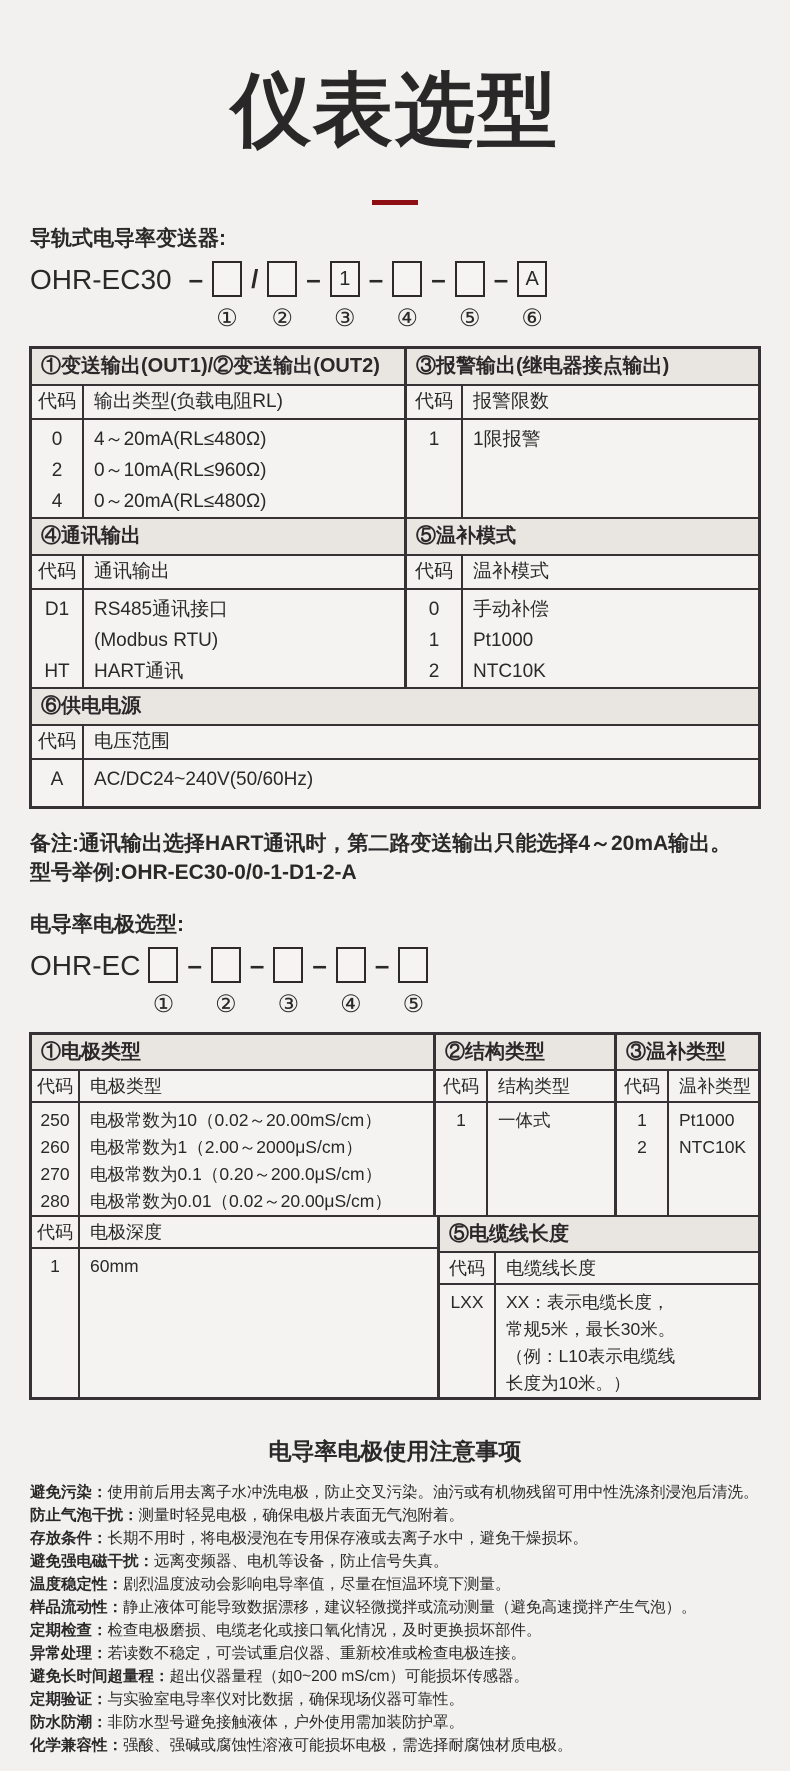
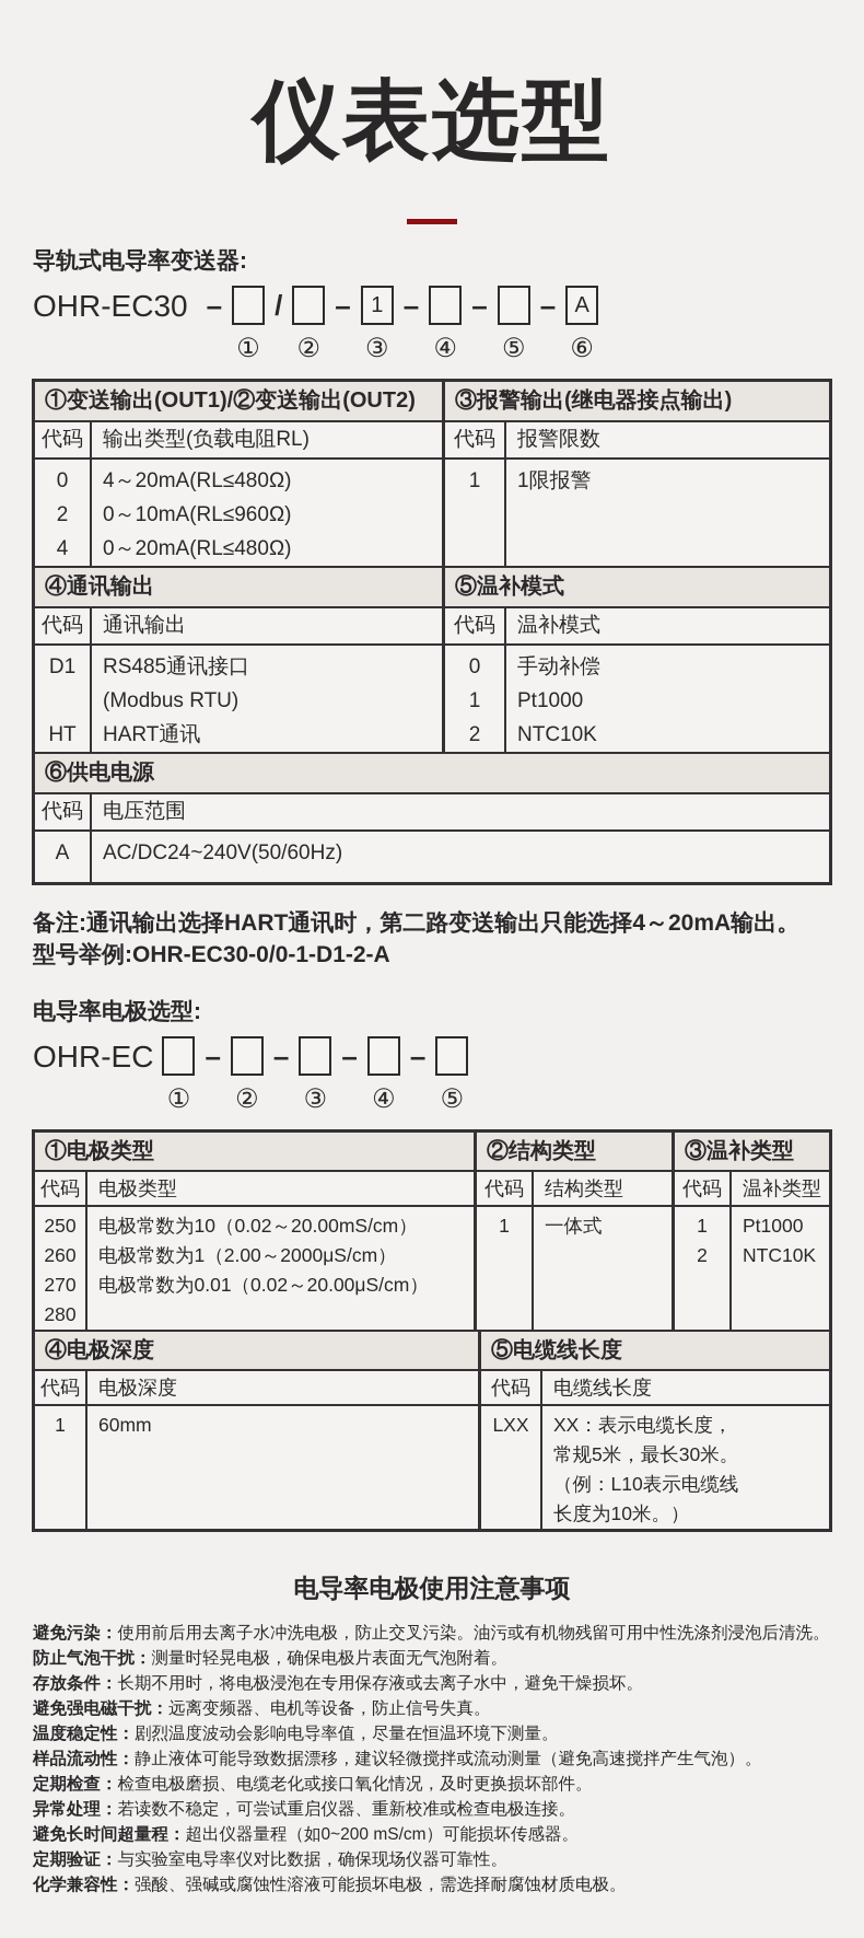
  仪表选型
  导轨式电导率变送器:
  OHR-EC30
  –
  ①
  /
  ②
  –
  1
  ③
  –
  ④
  –
  ⑤
  –
  A
  ⑥
  ①变送输出(OUT1)/②变送输出(OUT2)
  代码
  输出类型(负载电阻RL)
  0
  2
  4
  4～20mA(RL≤480Ω)
  0～10mA(RL≤960Ω)
  0～20mA(RL≤480Ω)
  ③报警输出(继电器接点输出)
  代码
  报警限数
  1
  1限报警
  ④通讯输出
  代码
  通讯输出
  D1
  HT
  RS485通讯接口
  (Modbus RTU)
  HART通讯
  ⑤温补模式
  代码
  温补模式
  0
  1
  2
  手动补偿
  Pt1000
  NTC10K
  ⑥供电电源
  代码
  电压范围
  A
  AC/DC24~240V(50/60Hz)
  备注:通讯输出选择HART通讯时，第二路变送输出只能选择4～20mA输出。
  型号举例:OHR-EC30-0/0-1-D1-2-A
  电导率电极选型:
  OHR-EC
  ①
  –
  ②
  –
  ③
  –
  ④
  –
  ⑤
  ①电极类型
  代码
  电极类型
  250
  260
  270
  280
  电极常数为10（0.02～20.00mS/cm）
  电极常数为1（2.00～2000μS/cm）
- 电极常数为0.1（0.20～200.0μS/cm）
  电极常数为0.01（0.02～20.00μS/cm）
  ②结构类型
  代码
  结构类型
  1
  一体式
  ③温补类型
  代码
  温补类型
  1
  2
  Pt1000
  NTC10K
+ ④电极深度
  代码
  电极深度
  1
  60mm
  ⑤电缆线长度
  代码
  电缆线长度
  LXX
  XX：表示电缆长度，
  常规5米，最长30米。
  （例：L10表示电缆线
  长度为10米。）
  电导率电极使用注意事项
  避免污染：使用前后用去离子水冲洗电极，防止交叉污染。油污或有机物残留可用中性洗涤剂浸泡后清洗。
  防止气泡干扰：测量时轻晃电极，确保电极片表面无气泡附着。
  存放条件：长期不用时，将电极浸泡在专用保存液或去离子水中，避免干燥损坏。
  避免强电磁干扰：远离变频器、电机等设备，防止信号失真。
  温度稳定性：剧烈温度波动会影响电导率值，尽量在恒温环境下测量。
  样品流动性：静止液体可能导致数据漂移，建议轻微搅拌或流动测量（避免高速搅拌产生气泡）。
  定期检查：检查电极磨损、电缆老化或接口氧化情况，及时更换损坏部件。
  异常处理：若读数不稳定，可尝试重启仪器、重新校准或检查电极连接。
  避免长时间超量程：超出仪器量程（如0~200 mS/cm）可能损坏传感器。
  定期验证：与实验室电导率仪对比数据，确保现场仪器可靠性。
- 防水防潮：非防水型号避免接触液体，户外使用需加装防护罩。
  化学兼容性：强酸、强碱或腐蚀性溶液可能损坏电极，需选择耐腐蚀材质电极。
